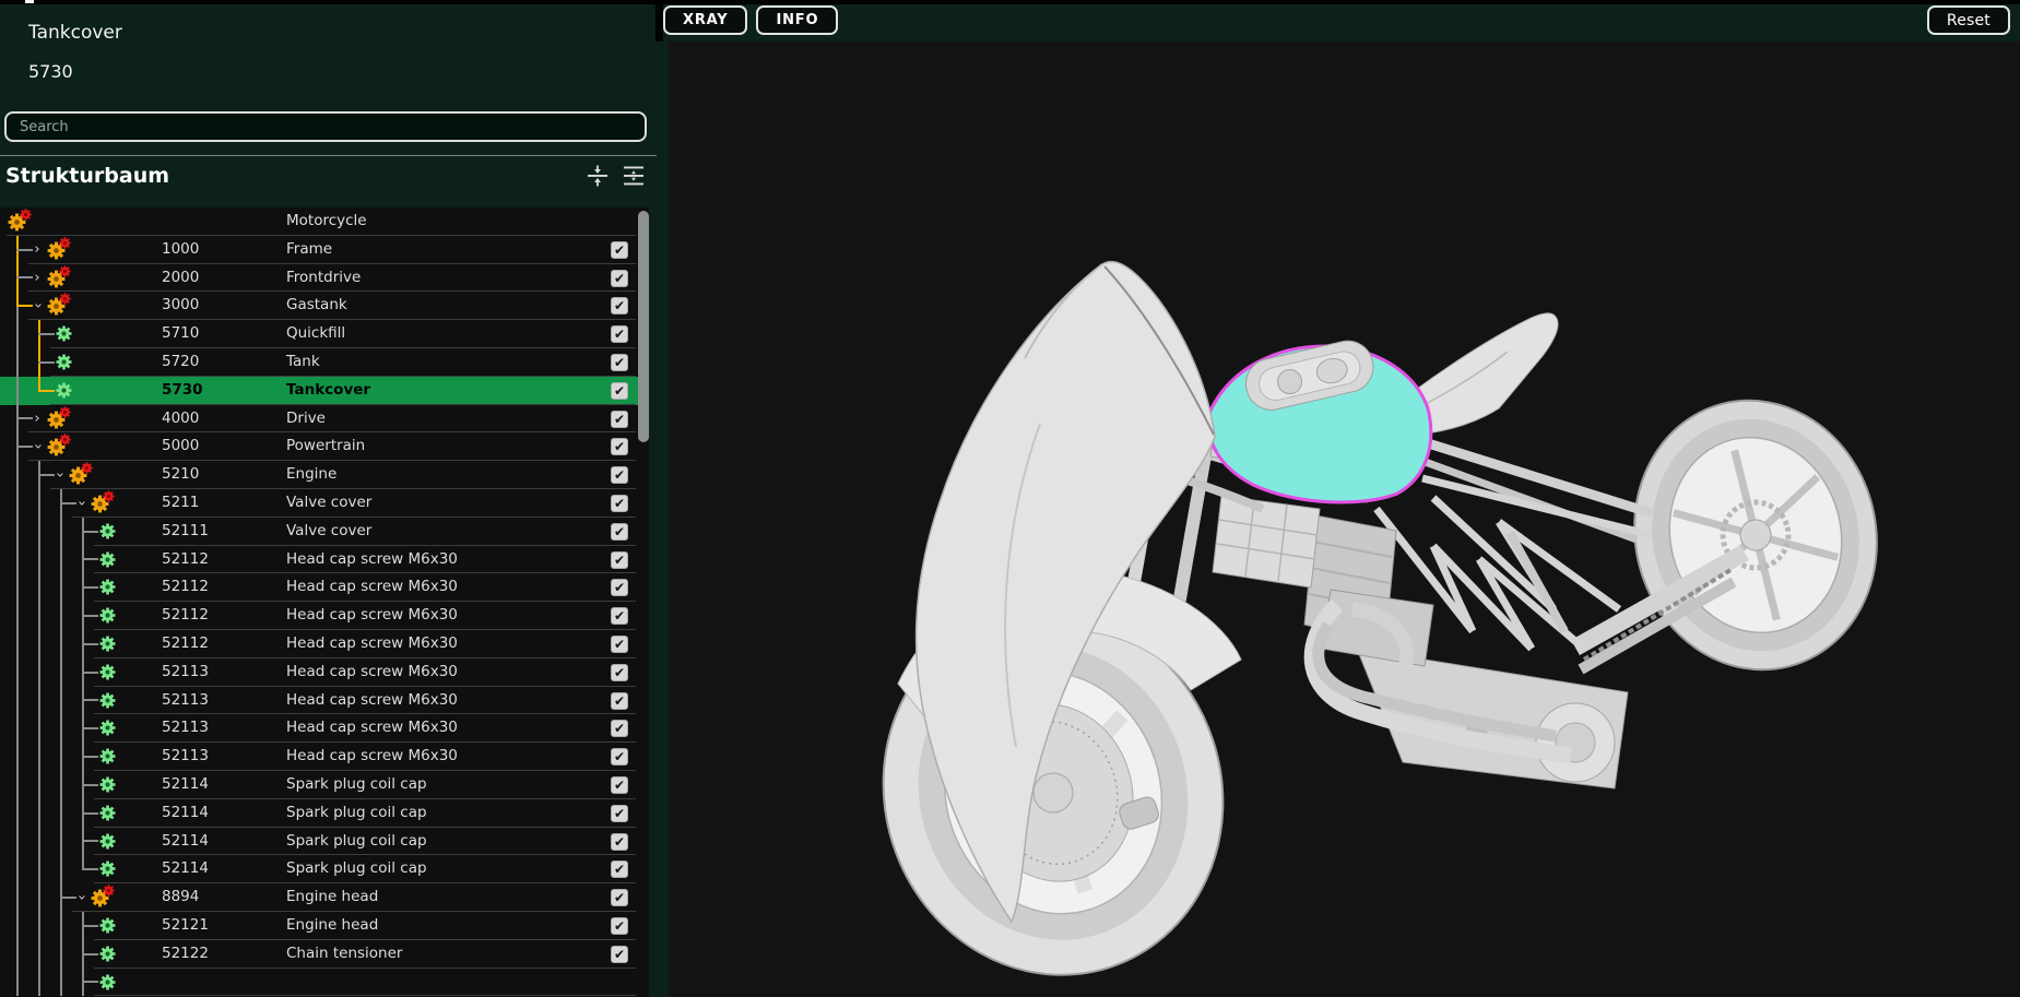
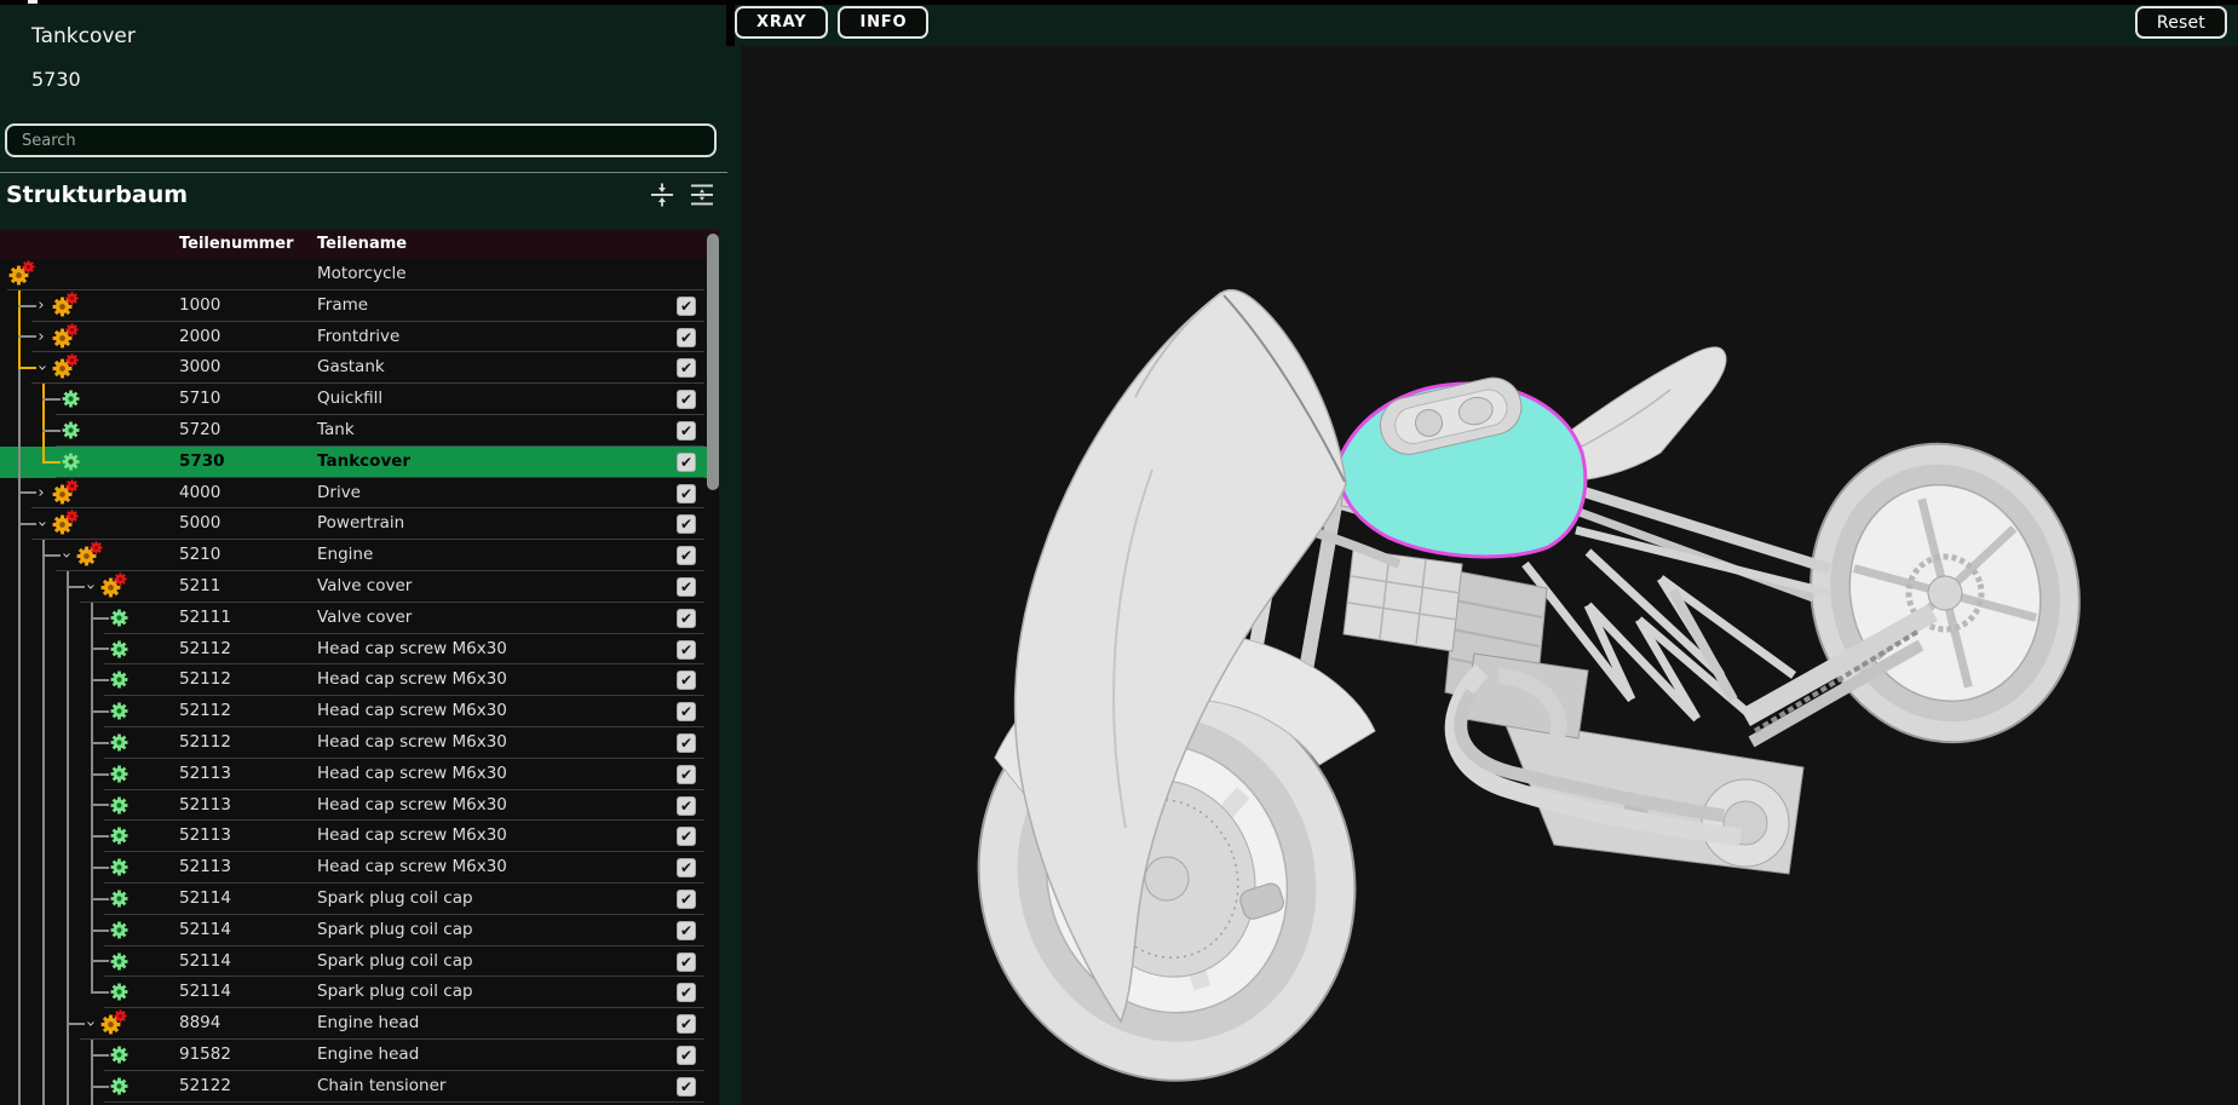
  Tankcover
  5730
  Search
  Strukturbaum
+ Teilenummer
+ Teilename
  Motorcycle
  ›
  1000
  Frame
  ✔
  ›
  2000
  Frontdrive
  ✔
  3000
  Gastank
  ✔
  5710
  Quickfill
  ✔
  5720
  Tank
  ✔
  5730
  Tankcover
  ✔
  ›
  4000
  Drive
  ✔
  5000
  Powertrain
  ✔
  5210
  Engine
  ✔
  5211
  Valve cover
  ✔
  52111
  Valve cover
  ✔
  52112
  Head cap screw M6x30
  ✔
  52112
  Head cap screw M6x30
  ✔
  52112
  Head cap screw M6x30
  ✔
  52112
  Head cap screw M6x30
  ✔
  52113
  Head cap screw M6x30
  ✔
  52113
  Head cap screw M6x30
  ✔
  52113
  Head cap screw M6x30
  ✔
  52113
  Head cap screw M6x30
  ✔
  52114
  Spark plug coil cap
  ✔
  52114
  Spark plug coil cap
  ✔
  52114
  Spark plug coil cap
  ✔
  52114
  Spark plug coil cap
  ✔
  8894
  Engine head
  ✔
- 52121
+ 91582
  Engine head
  ✔
  52122
  Chain tensioner
  ✔
  XRAY
  INFO
  Reset
